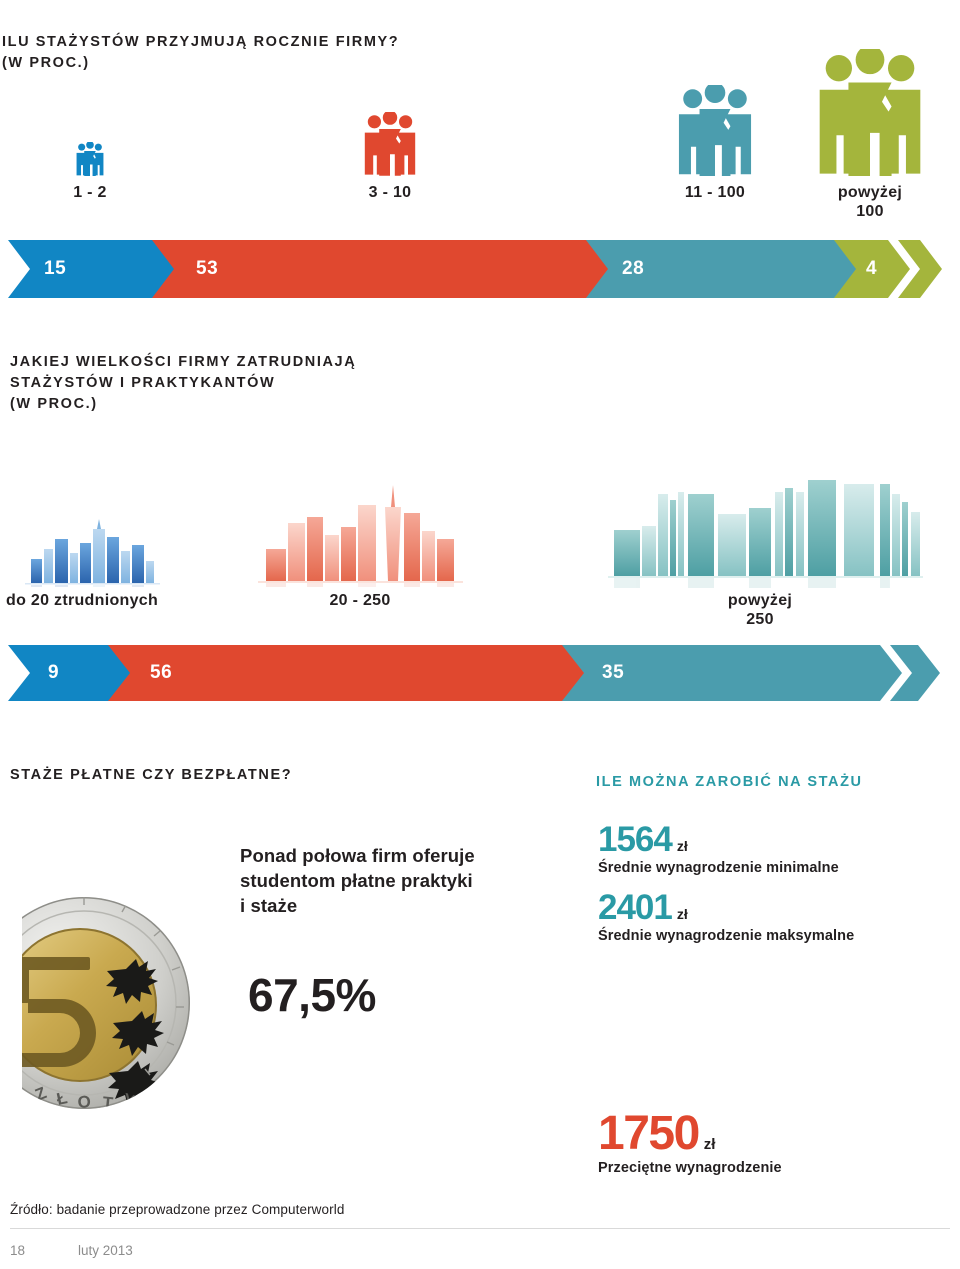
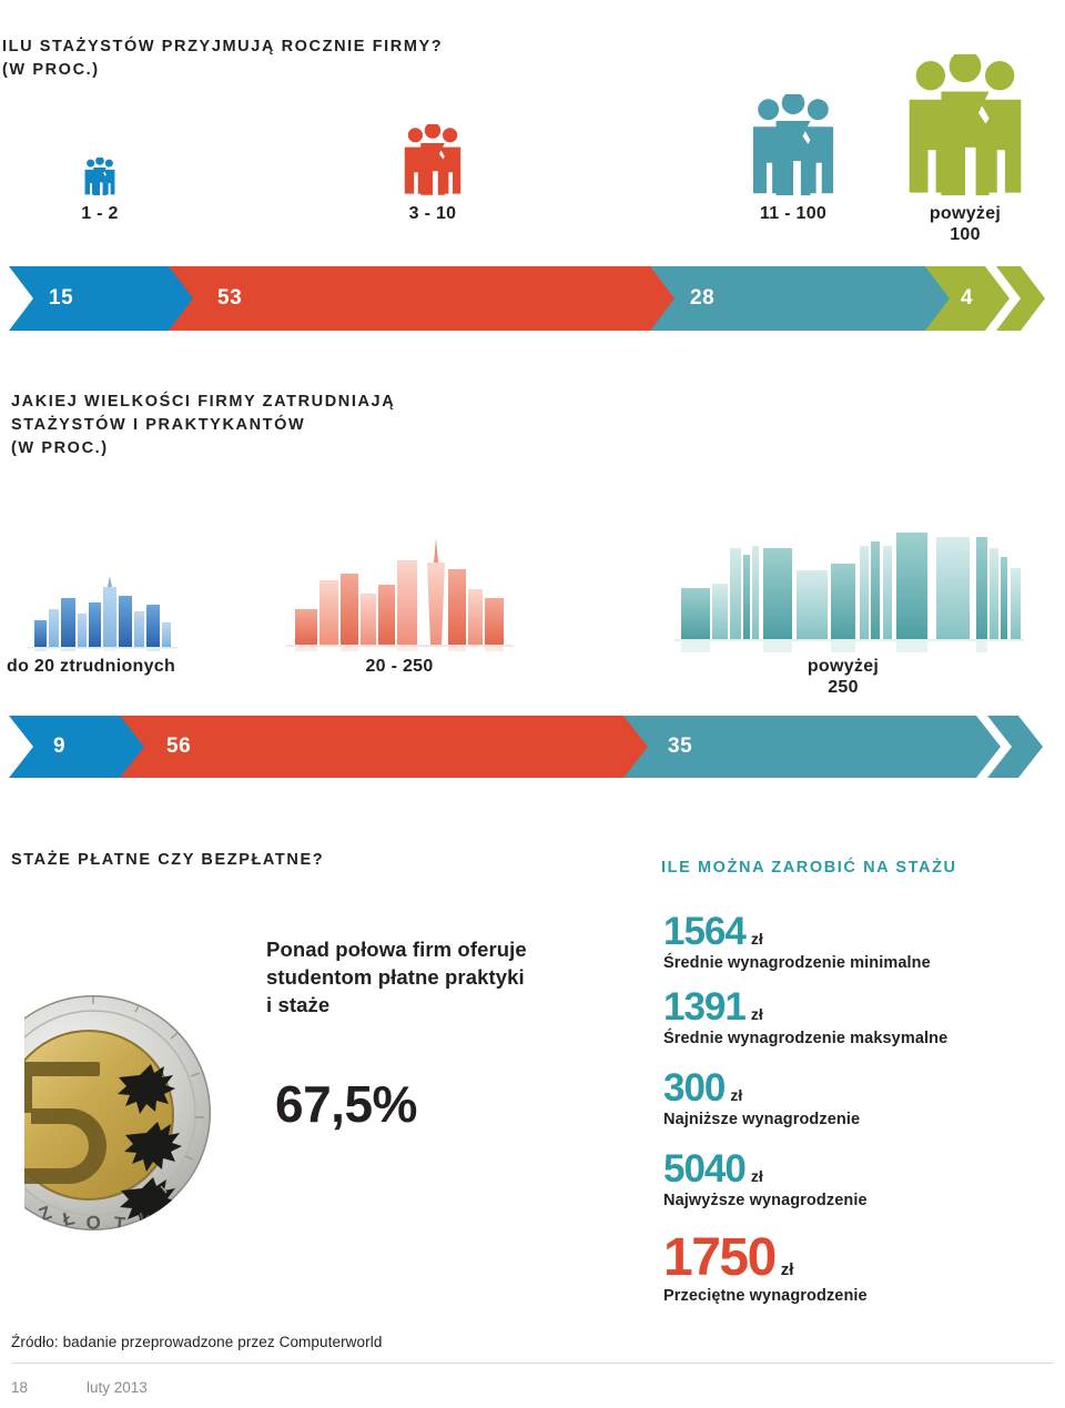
  ILU STAŻYSTÓW PRZYJMUJĄ ROCZNIE FIRMY?
  (W PROC.)
  1 - 2
  3 - 10
  11 - 100
  powyżej
  100
  15
  53
  28
  4
  JAKIEJ WIELKOŚCI FIRMY ZATRUDNIAJĄ
  STAŻYSTÓW I PRAKTYKANTÓW
  (W PROC.)
  do 20 ztrudnionych
  20 - 250
  powyżej
  250
  9
  56
  35
  STAŻE PŁATNE CZY BEZPŁATNE?
  Ponad połowa firm oferuje
  studentom płatne praktyki
  i staże
  67,5%
  ILE MOŻNA ZAROBIĆ NA STAŻU
  1564 zł
  Średnie wynagrodzenie minimalne
- 2401 zł
+ 1391 zł
  Średnie wynagrodzenie maksymalne
+ 300 zł
+ Najniższe wynagrodzenie
+ 5040 zł
+ Najwyższe wynagrodzenie
  1750 zł
  Przeciętne wynagrodzenie
  Źródło: badanie przeprowadzone przez Computerworld
  18
  luty 2013
